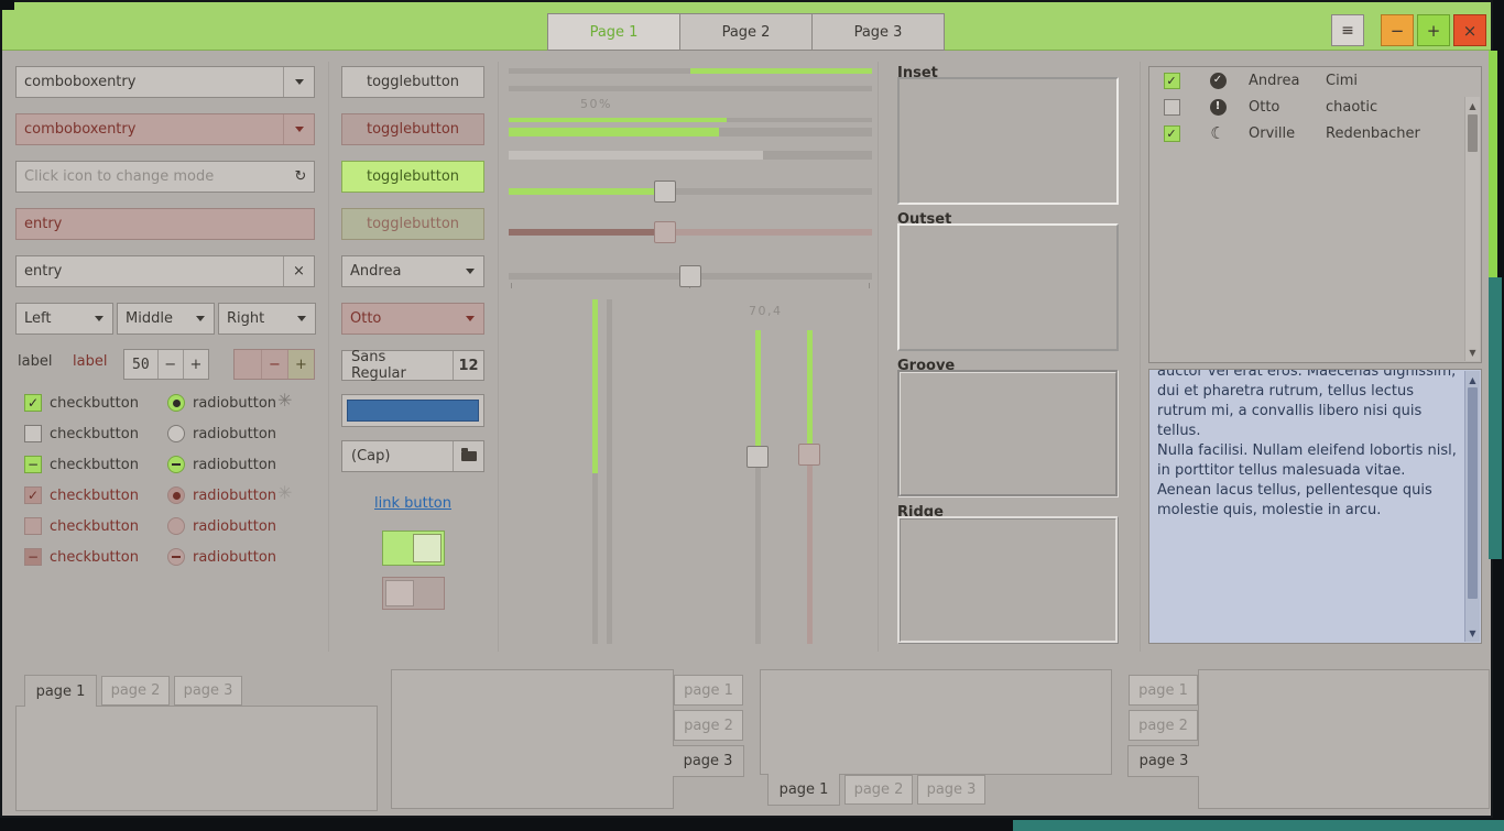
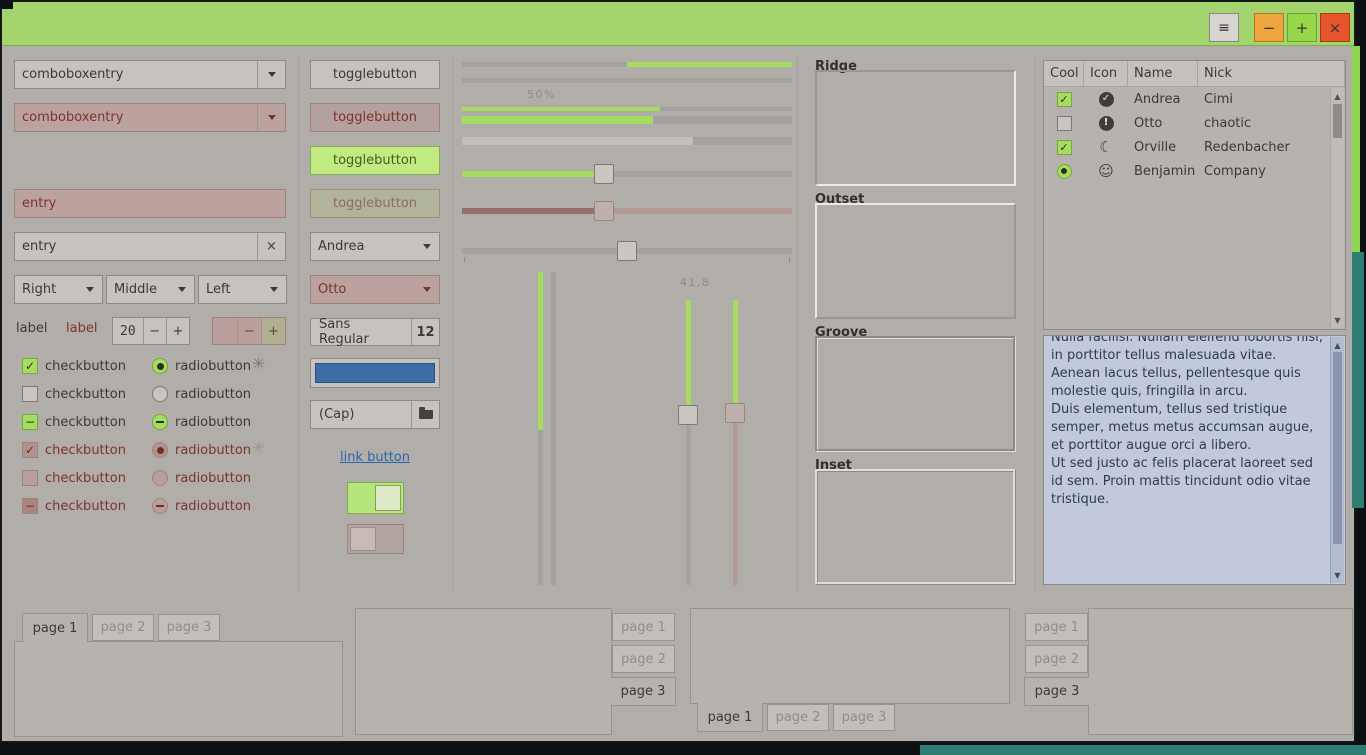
- Page 1
- Page 2
- Page 3
  ≡
  −
  +
  ×
  comboboxentry
  comboboxentry
- Click icon to change mode
- ↻
  entry
  entry
  ×
- Left
+ Right
  Middle
- Right
+ Left
  label
  label
- 50
+ 20
  −
  +
  −
  +
  ✓
  checkbutton
  radiobutton
  checkbutton
  radiobutton
  −
  checkbutton
  radiobutton
  ✓
  checkbutton
  radiobutton
  checkbutton
  radiobutton
  −
  checkbutton
  radiobutton
  ✳
  ✳
  togglebutton
  togglebutton
  togglebutton
  togglebutton
  Andrea
  Otto
  Sans Regular
  12
  (Cap)
  link button
  50%
- 70,4
+ 41,8
- Inset
+ Ridge
  Outset
  Groove
- Ridge
+ Inset
+ Cool
+ Icon
+ Name
+ Nick
  ✓
  ✓
  Andrea
  Cimi
  !
  Otto
  chaotic
  ✓
  ☾
  Orville
  Redenbacher
+ ☺
+ Benjamin
+ Company
  ▲
  ▼
- auctor vel erat eros. Maecenas dignissim,
- dui et pharetra rutrum, tellus lectus rutrum mi, a convallis libero nisi quis tellus.
- Nulla facilisi. Nullam eleifend lobortis nisl, in porttitor tellus malesuada vitae. Aenean lacus tellus, pellentesque quis molestie quis, molestie in arcu.
+ Nulla facilisi. Nullam eleifend lobortis nisl, in porttitor tellus malesuada vitae. Aenean lacus tellus, pellentesque quis molestie quis, fringilla in arcu.
+ Duis elementum, tellus sed tristique semper, metus metus accumsan augue, et porttitor augue orci a libero.
+ Ut sed justo ac felis placerat laoreet sed id sem. Proin mattis tincidunt odio vitae tristique.
  ▲
  ▼
  page 1
  page 2
  page 3
  page 1
  page 2
  page 3
  page 1
  page 2
  page 3
  page 1
  page 2
  page 3
